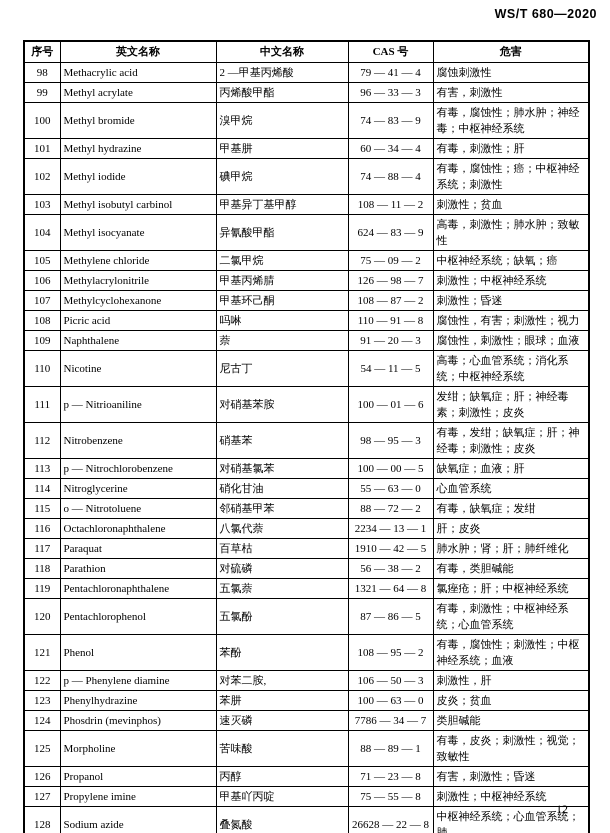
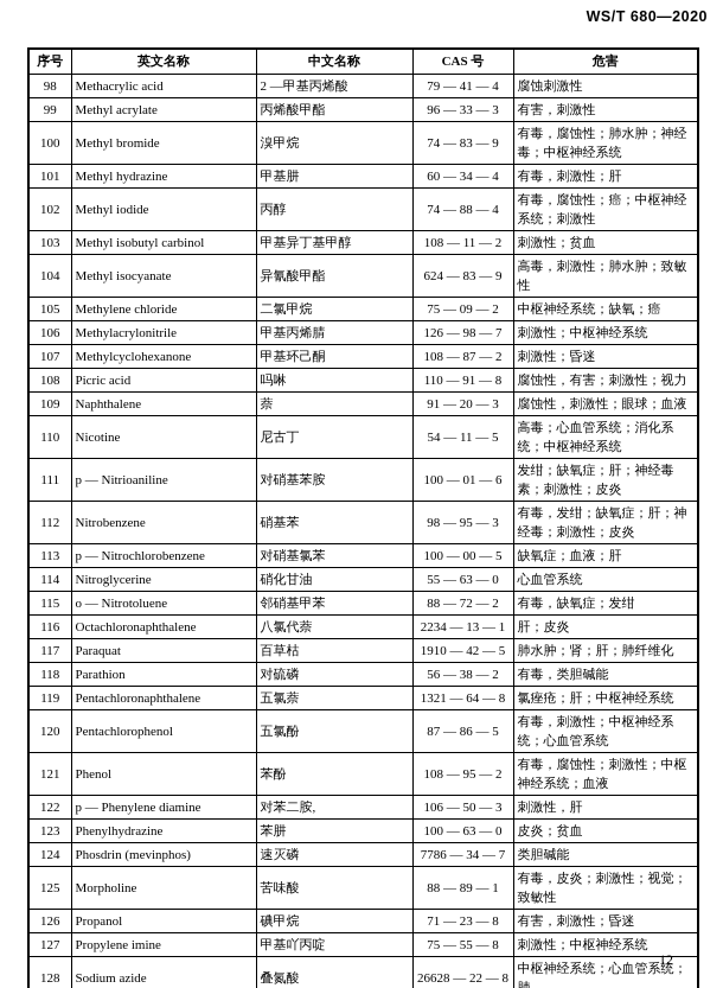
  WS/T 680—2020
  序号	英文名称	中文名称	CAS 号	危害
  98	Methacrylic acid	2 —甲基丙烯酸	79 — 41 — 4	腐蚀刺激性
  99	Methyl acrylate	丙烯酸甲酯	96 — 33 — 3	有害，刺激性
  100	Methyl bromide	溴甲烷	74 — 83 — 9	有毒，腐蚀性；肺水肿；神经毒；中枢神经系统
  101	Methyl hydrazine	甲基肼	60 — 34 — 4	有毒，刺激性；肝
- 102	Methyl iodide	碘甲烷	74 — 88 — 4	有毒，腐蚀性；癌；中枢神经系统；刺激性
+ 102	Methyl iodide	丙醇	74 — 88 — 4	有毒，腐蚀性；癌；中枢神经系统；刺激性
  103	Methyl isobutyl carbinol	甲基异丁基甲醇	108 — 11 — 2	刺激性；贫血
  104	Methyl isocyanate	异氰酸甲酯	624 — 83 — 9	高毒，刺激性；肺水肿；致敏性
  105	Methylene chloride	二氯甲烷	75 — 09 — 2	中枢神经系统；缺氧；癌
  106	Methylacrylonitrile	甲基丙烯腈	126 — 98 — 7	刺激性；中枢神经系统
  107	Methylcyclohexanone	甲基环己酮	108 — 87 — 2	刺激性；昏迷
  108	Picric acid	吗啉	110 — 91 — 8	腐蚀性，有害；刺激性；视力
  109	Naphthalene	萘	91 — 20 — 3	腐蚀性，刺激性；眼球；血液
  110	Nicotine	尼古丁	54 — 11 — 5	高毒；心血管系统；消化系统；中枢神经系统
  111	p — Nitrioaniline	对硝基苯胺	100 — 01 — 6	发绀；缺氧症；肝；神经毒素；刺激性；皮炎
  112	Nitrobenzene	硝基苯	98 — 95 — 3	有毒，发绀；缺氧症；肝；神经毒；刺激性；皮炎
  113	p — Nitrochlorobenzene	对硝基氯苯	100 — 00 — 5	缺氧症；血液；肝
  114	Nitroglycerine	硝化甘油	55 — 63 — 0	心血管系统
  115	o — Nitrotoluene	邻硝基甲苯	88 — 72 — 2	有毒，缺氧症；发绀
  116	Octachloronaphthalene	八氯代萘	2234 — 13 — 1	肝；皮炎
  117	Paraquat	百草枯	1910 — 42 — 5	肺水肿；肾；肝；肺纤维化
  118	Parathion	对硫磷	56 — 38 — 2	有毒，类胆碱能
  119	Pentachloronaphthalene	五氯萘	1321 — 64 — 8	氯痤疮；肝；中枢神经系统
  120	Pentachlorophenol	五氯酚	87 — 86 — 5	有毒，刺激性；中枢神经系统；心血管系统
  121	Phenol	苯酚	108 — 95 — 2	有毒，腐蚀性；刺激性；中枢神经系统；血液
  122	p — Phenylene diamine	对苯二胺,	106 — 50 — 3	刺激性，肝
  123	Phenylhydrazine	苯肼	100 — 63 — 0	皮炎；贫血
  124	Phosdrin (mevinphos)	速灭磷	7786 — 34 — 7	类胆碱能
  125	Morpholine	苦味酸	88 — 89 — 1	有毒，皮炎；刺激性；视觉；致敏性
- 126	Propanol	丙醇	71 — 23 — 8	有害，刺激性；昏迷
+ 126	Propanol	碘甲烷	71 — 23 — 8	有害，刺激性；昏迷
  127	Propylene imine	甲基吖丙啶	75 — 55 — 8	刺激性；中枢神经系统
  128	Sodium azide	叠氮酸	26628 — 22 — 8	中枢神经系统；心血管系统；
  12
